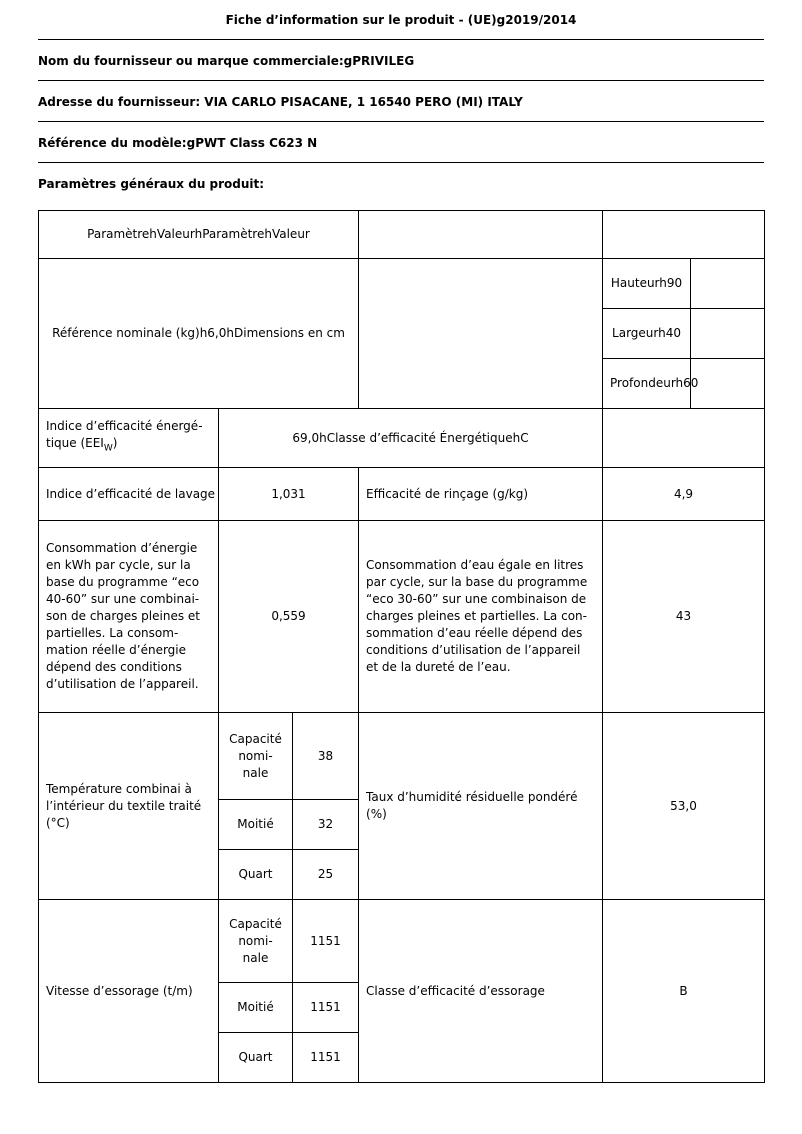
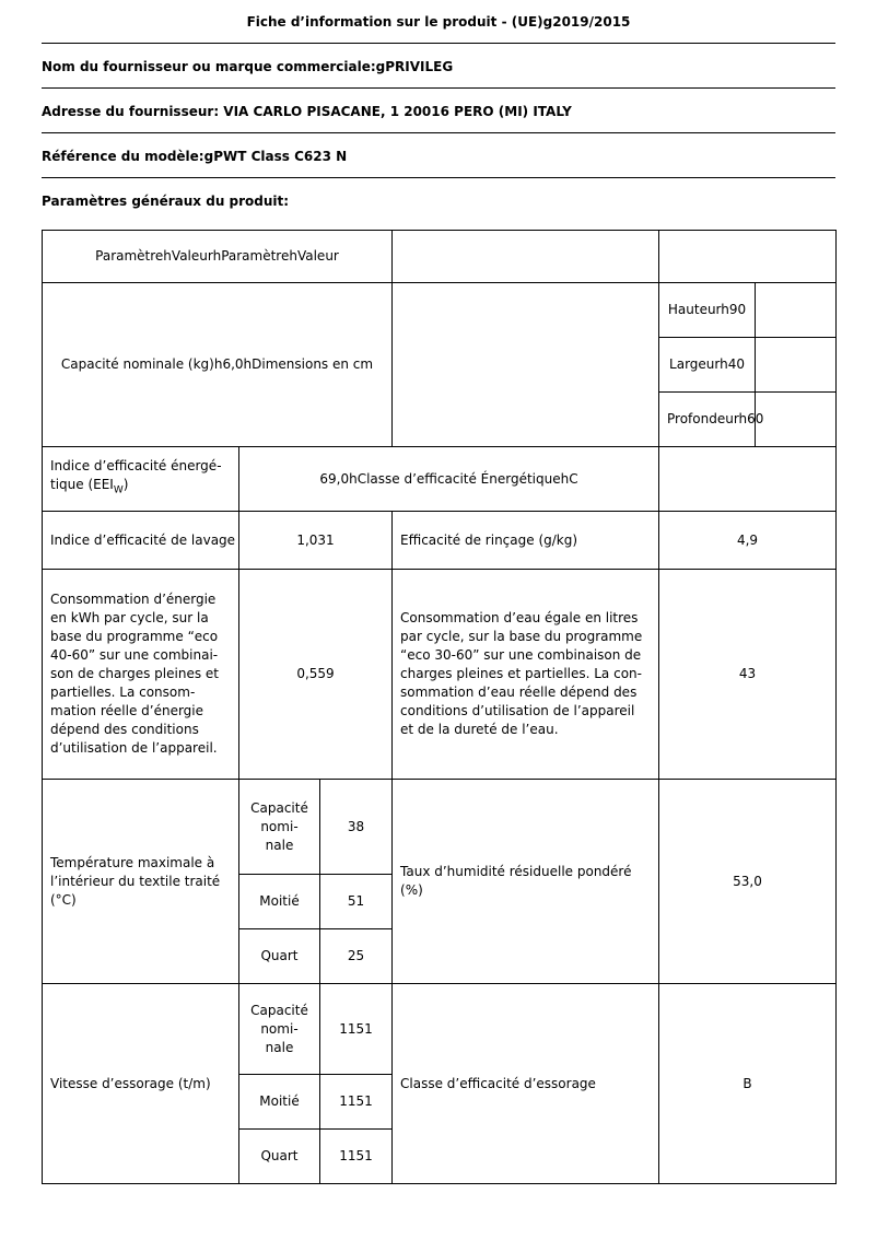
- Fiche d’information sur le produit - (UE)g2019/2014
+ Fiche d’information sur le produit - (UE)g2019/2015
  Nom du fournisseur ou marque commerciale:gPRIVILEG
- Adresse du fournisseur: VIA CARLO PISACANE, 1 16540 PERO (MI) ITALY
+ Adresse du fournisseur: VIA CARLO PISACANE, 1 20016 PERO (MI) ITALY
  Référence du modèle:gPWT Class C623 N
  Paramètres généraux du produit:
  ParamètrehValeurhParamètrehValeur
- Référence nominale (kg)h6,0hDimensions en cm		Hauteurh90
+ Capacité nominale (kg)h6,0hDimensions en cm		Hauteurh90
  Largeurh40
  Profondeurh60
  Indice d’efficacité énergé­ique (EEIW)	69,0hClasse d’efficacité ÉnergétiquehC
  Indice d’efficacité de lavage	1,031	Efficacité de rinçage (g/kg)	4,9
  Consommation d’énergie en kWh par cycle, sur la base du programme “eco 40-60” sur une combinai­son de charges pleines et partielles. La consom­mation réelle d’énergie dépend des conditions d’utilisation de l’appareil.	0,559	Consommation d’eau égale en litres par cycle, sur la base du programme “eco 30-60” sur une combinaison de charges pleines et partielles. La con­sommation d’eau réelle dépend des conditions d’utilisation de l’appareil et de la dureté de l’eau.	43
- Température combinai à l’intérieur du textile traité (°C)	Capacité nomi­nale	38	Taux d’humidité résiduelle pondéré (%)	53,0
+ Température maximale à l’intérieur du textile traité (°C)	Capacité nomi­nale	38	Taux d’humidité résiduelle pondéré (%)	53,0
- Moitié	32
+ Moitié	51
  Quart	25
  Vitesse d’essorage (t/m)	Capacité nomi­nale	1151	Classe d’efficacité d’essorage	B
  Moitié	1151
  Quart	1151
